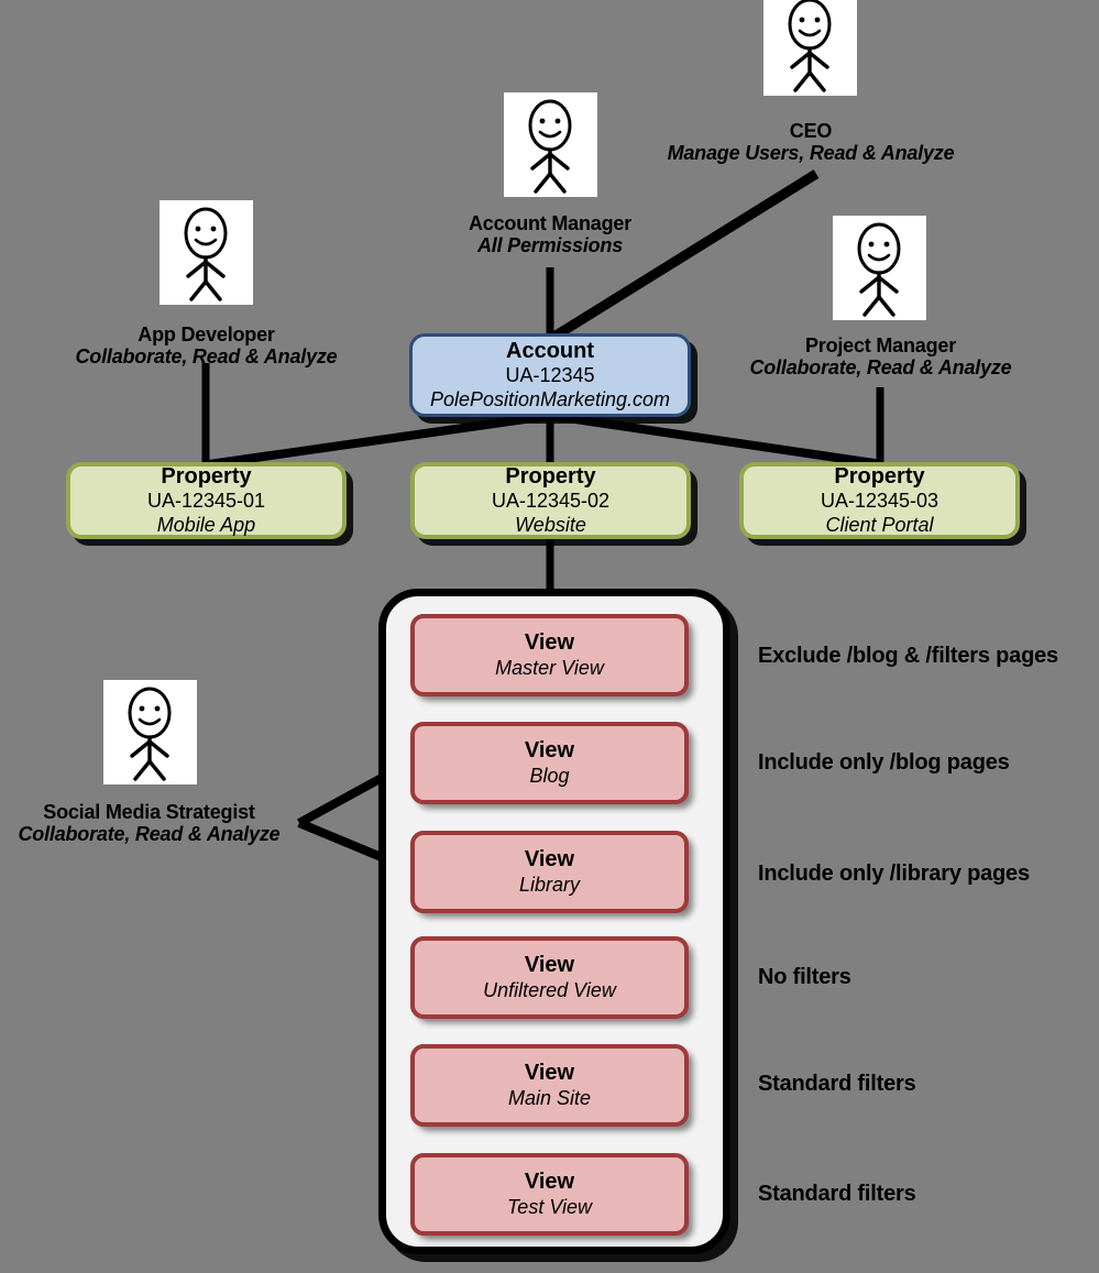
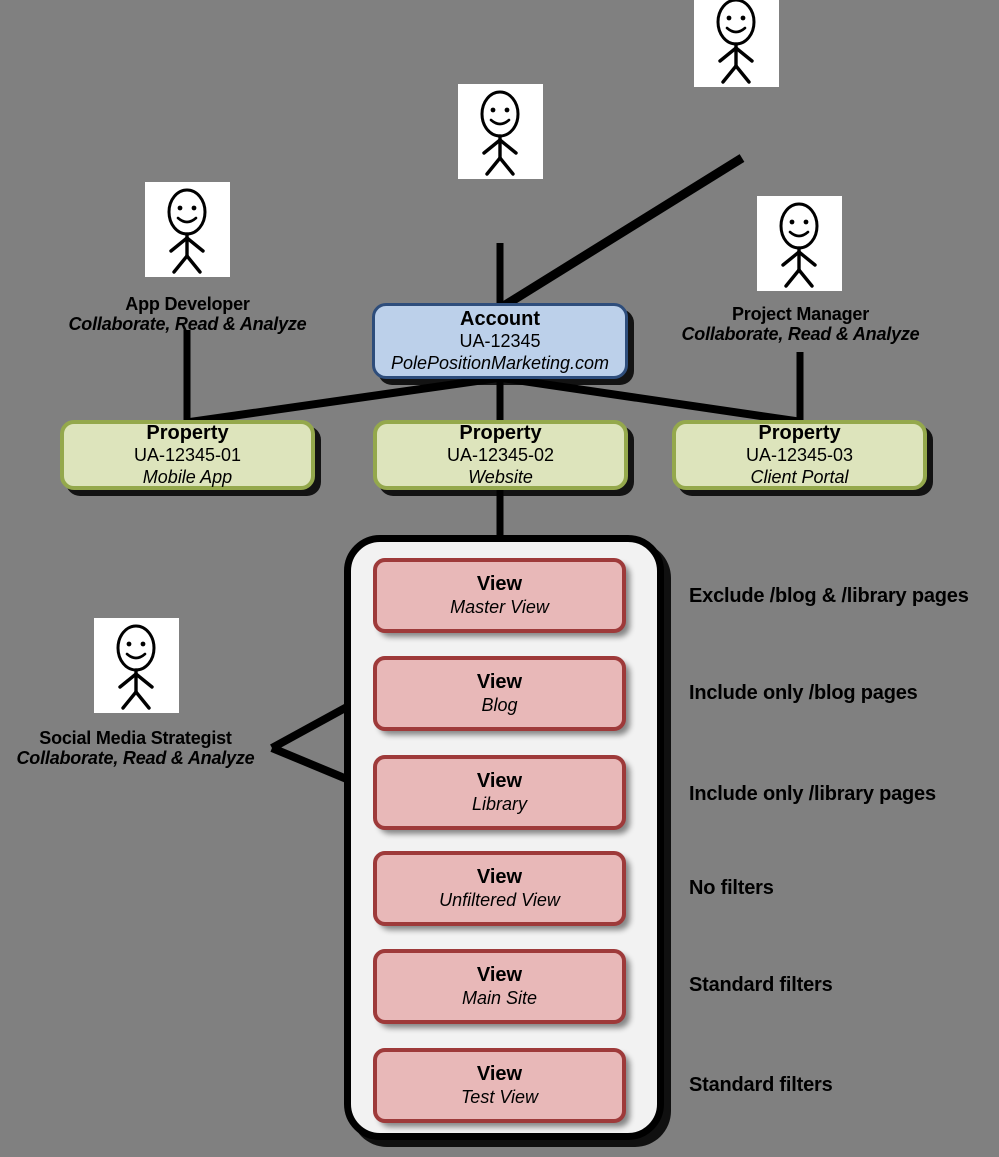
- CEO
- Manage Users, Read & Analyze
- Account Manager
- All Permissions
  App Developer
  Collaborate, Read & Analyze
  Project Manager
  Collaborate, Read & Analyze
  Social Media Strategist
  Collaborate, Read & Analyze
  Account
  UA-12345
  PolePositionMarketing.com
  Property
  UA-12345-01
  Mobile App
  Property
  UA-12345-02
  Website
  Property
  UA-12345-03
  Client Portal
  View
  Master View
  View
  Blog
  View
  Library
  View
  Unfiltered View
  View
  Main Site
  View
  Test View
- Exclude /blog & /filters pages
+ Exclude /blog & /library pages
  Include only /blog pages
  Include only /library pages
  No filters
  Standard filters
  Standard filters
